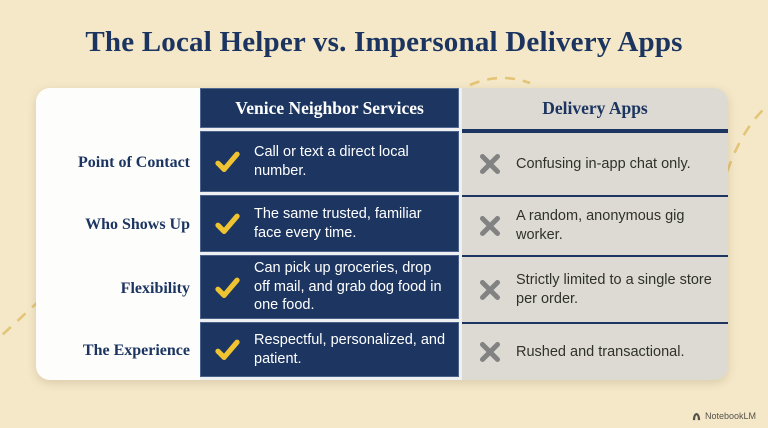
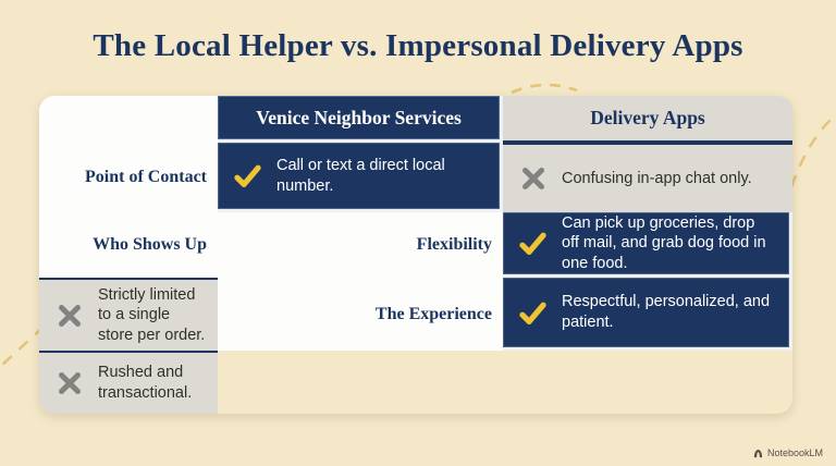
  The Local Helper vs. Impersonal Delivery Apps
  Venice Neighbor Services
  Delivery Apps
  Point of Contact
  Call or text a direct local number.
  Confusing in-app chat only.
  Who Shows Up
- The same trusted, familiar face every time.
- A random, anonymous gig worker.
  Flexibility
  Can pick up groceries, drop off mail, and grab dog food in one food.
  Strictly limited to a single store per order.
  The Experience
  Respectful, personalized, and patient.
  Rushed and transactional.
  NotebookLM
